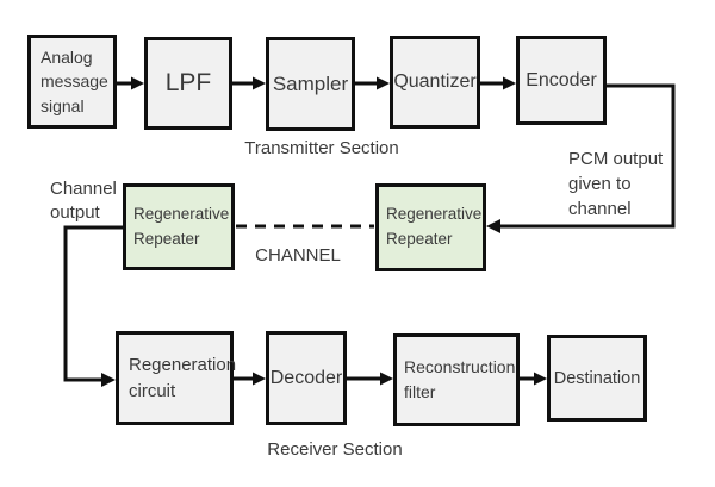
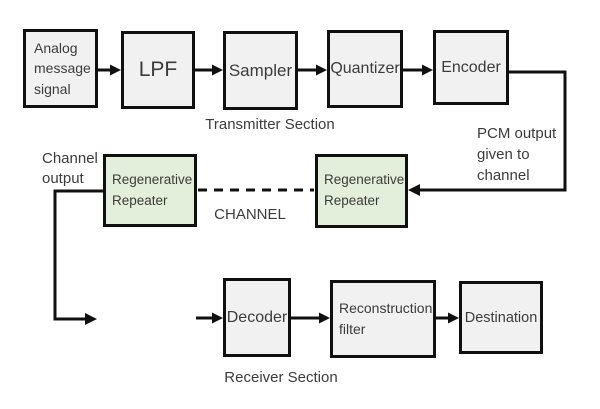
  Analog
  message
  signal
  LPF
  Sampler
  Quantizer
  Encoder
  Regenerative
  Repeater
  Regenerative
  Repeater
- Regeneration
- circuit
  Decoder
  Reconstruction
  filter
  Destination
  Transmitter Section
  Channel
  output
  CHANNEL
  PCM output
  given to
  channel
  Receiver Section
